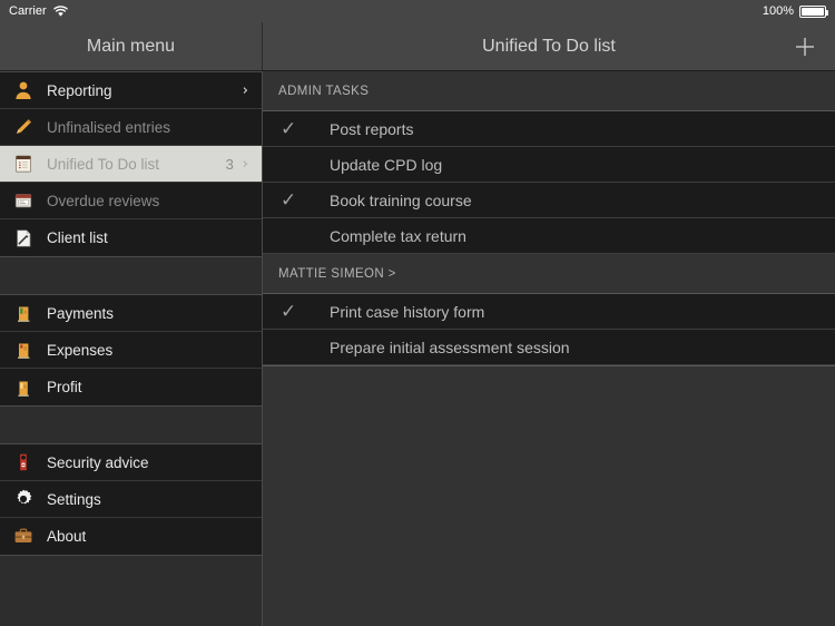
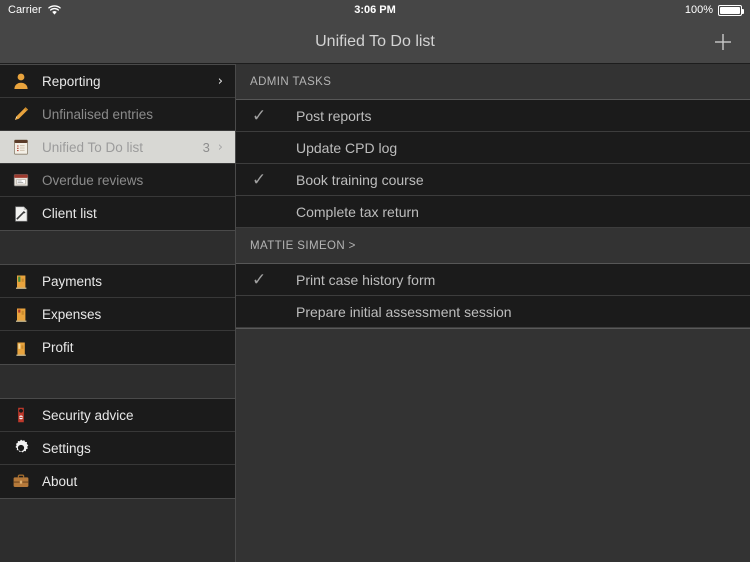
  Carrier
+ 3:06 PM
  100%
- Main menu
  Unified To Do list
  Reporting
  ›
  Unfinalised entries
  Unified To Do list
  3
  ›
  Overdue reviews
  Client list
  Payments
  Expenses
  Profit
  Security advice
  Settings
  About
  ADMIN TASKS
  ✓
  Post reports
  Update CPD log
  ✓
  Book training course
  Complete tax return
  MATTIE SIMEON >
  ✓
  Print case history form
  Prepare initial assessment session
